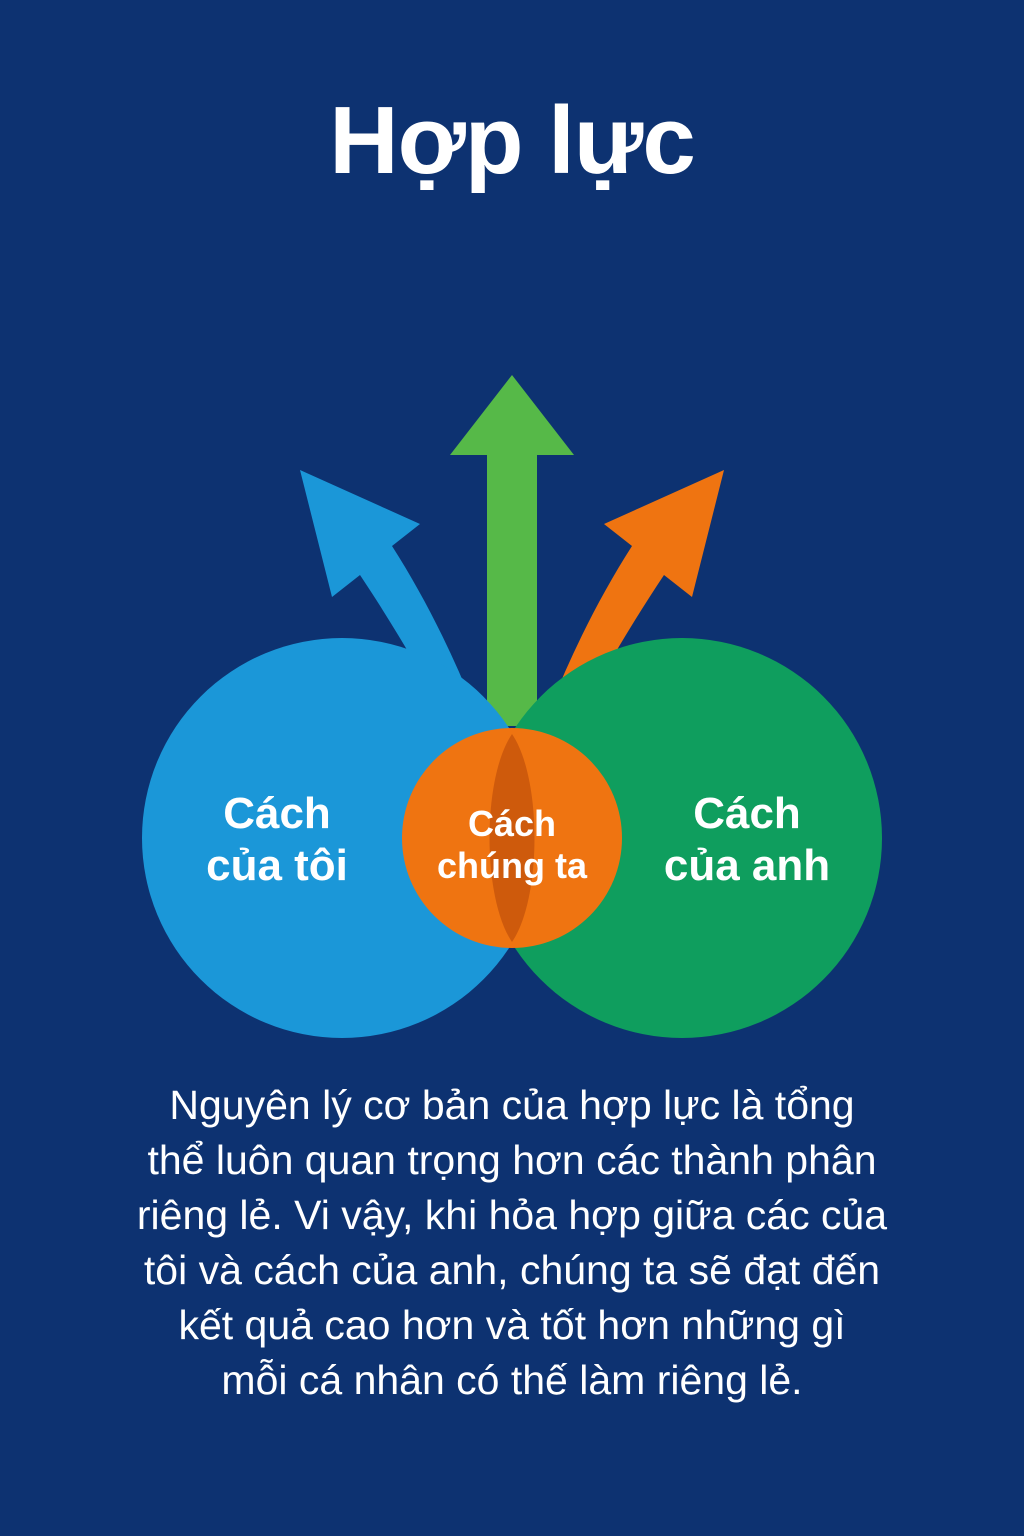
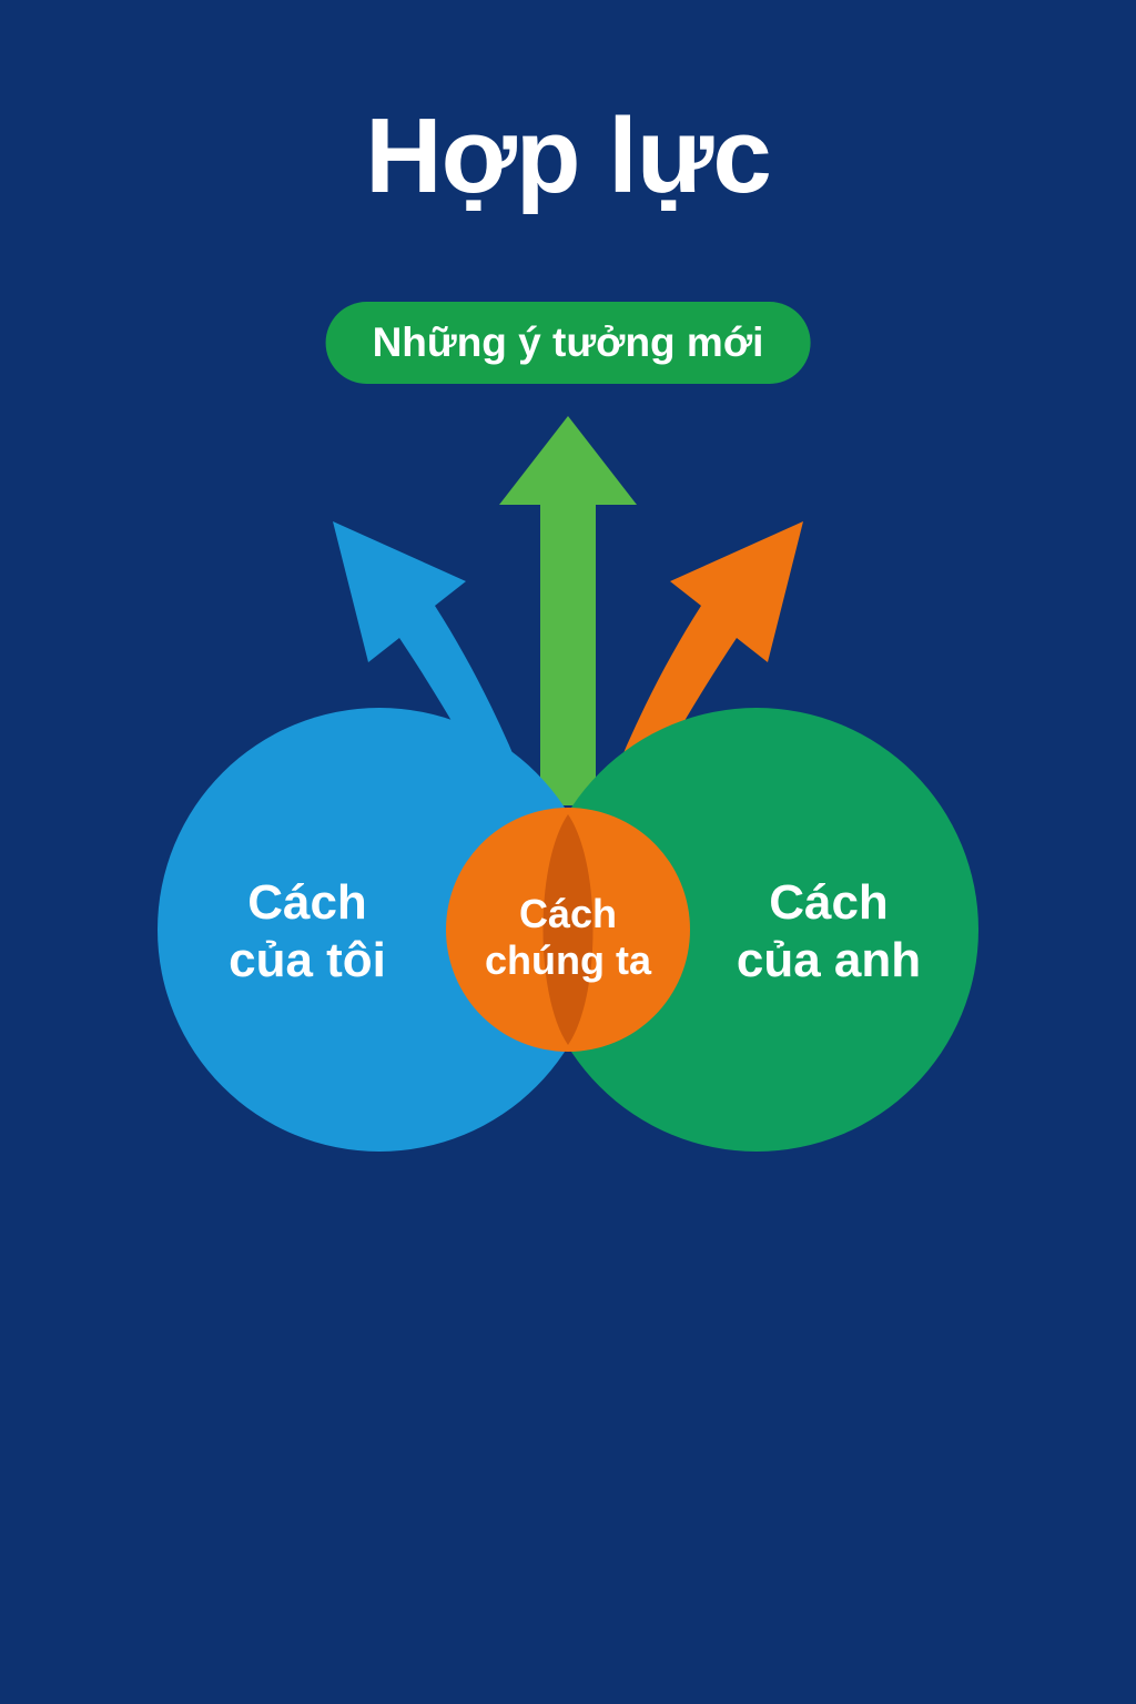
  Hợp lực
+ Những ý tưởng mới
  Cách
  của tôi
  Cách
  chúng ta
  Cách
  của anh
- Nguyên lý cơ bản của hợp lực là tổng
- thể luôn quan trọng hơn các thành phân
- riêng lẻ. Vi vậy, khi hỏa hợp giữa các của
- tôi và cách của anh, chúng ta sẽ đạt đến
- kết quả cao hơn và tốt hơn những gì
- mỗi cá nhân có thế làm riêng lẻ.
